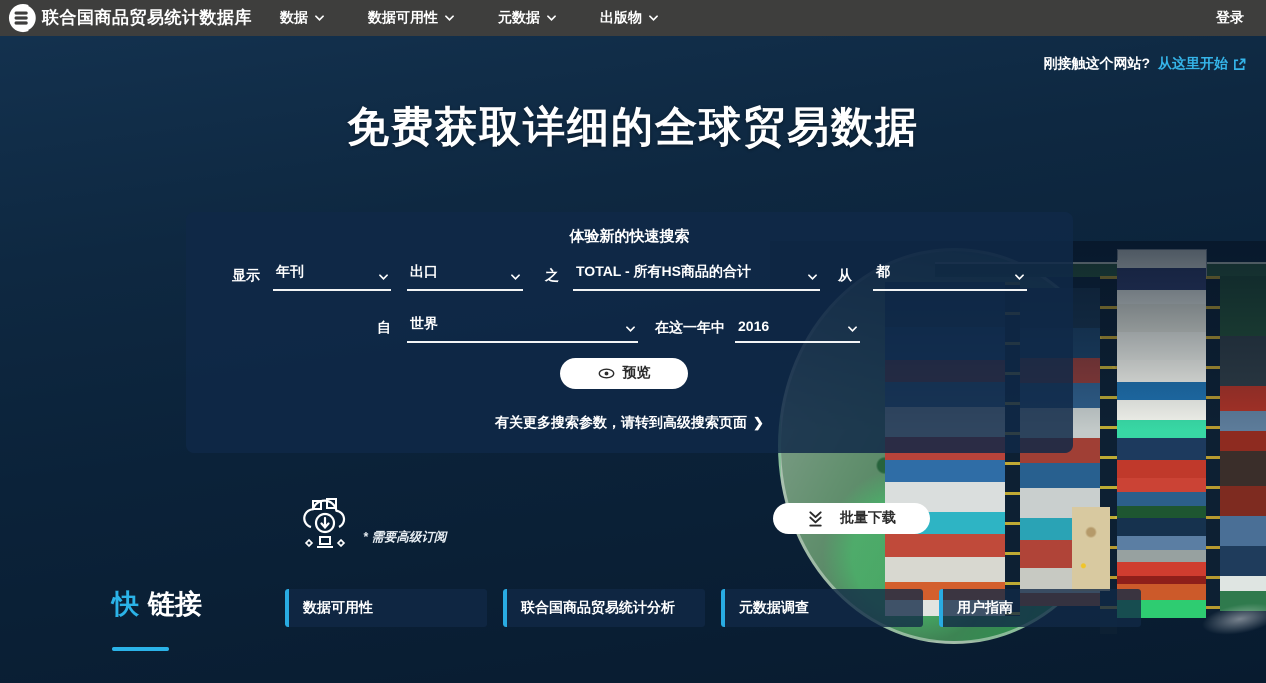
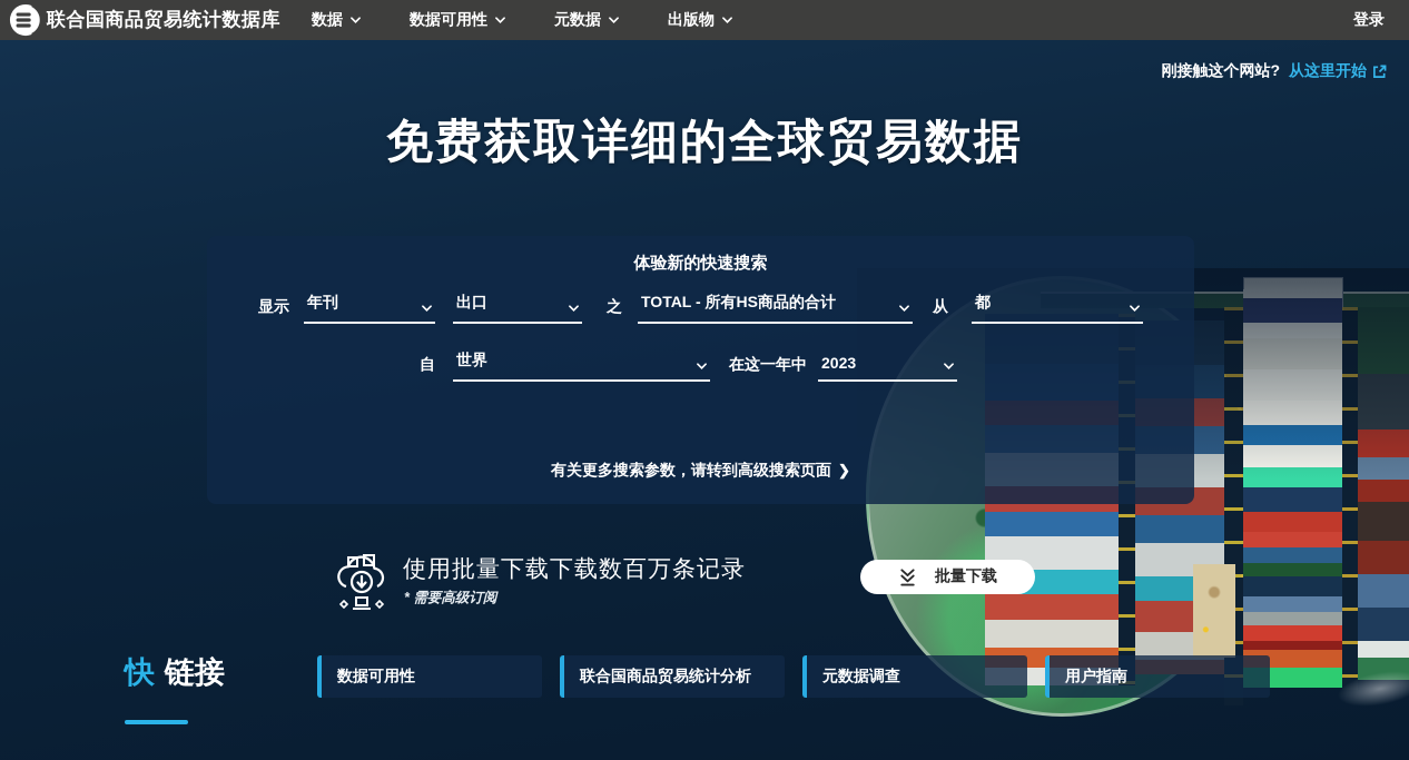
  联合国商品贸易统计数据库
  数据
  数据可用性
  元数据
  出版物
  登录
  刚接触这个网站?
  从这里开始
  免费获取详细的全球贸易数据
  体验新的快速搜索
  显示
  年刊
  出口
  之
  TOTAL - 所有HS商品的合计
  从
  都
  自
  世界
  在这一年中
- 2016
+ 2023
- 预览
  有关更多搜索参数，请转到高级搜索页面 ❯
+ 使用批量下载下载数百万条记录
  * 需要高级订阅
  批量下载
  快 链接
  数据可用性
  联合国商品贸易统计分析
  元数据调查
  用户指南
